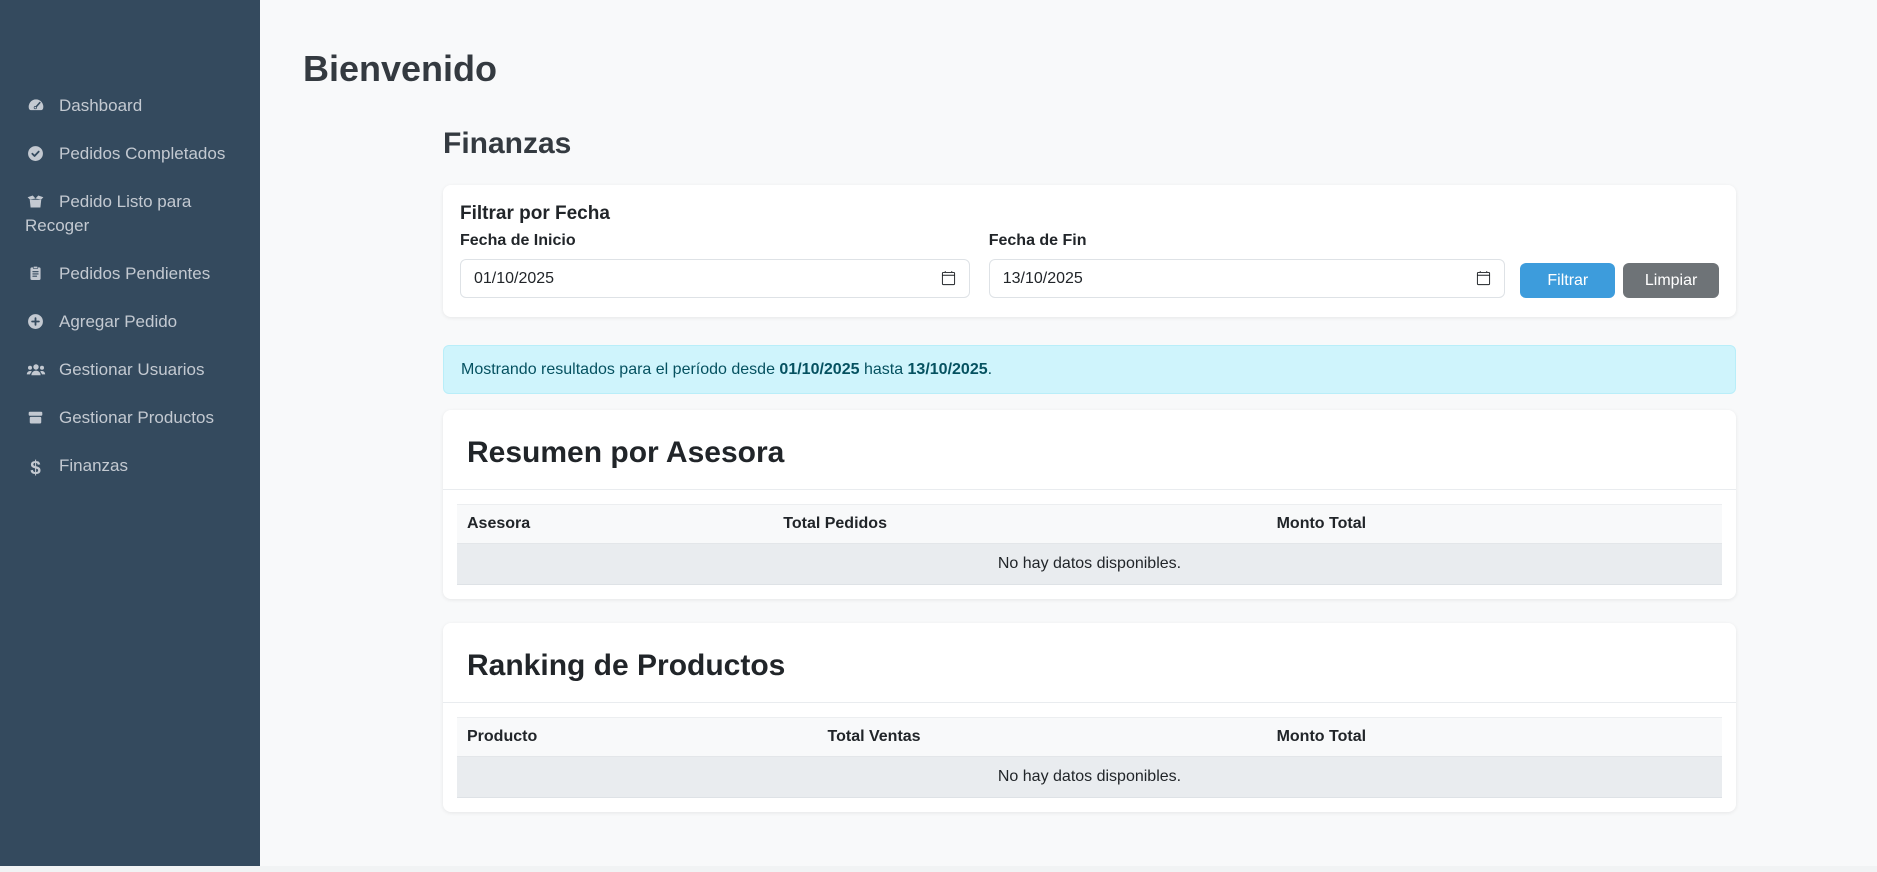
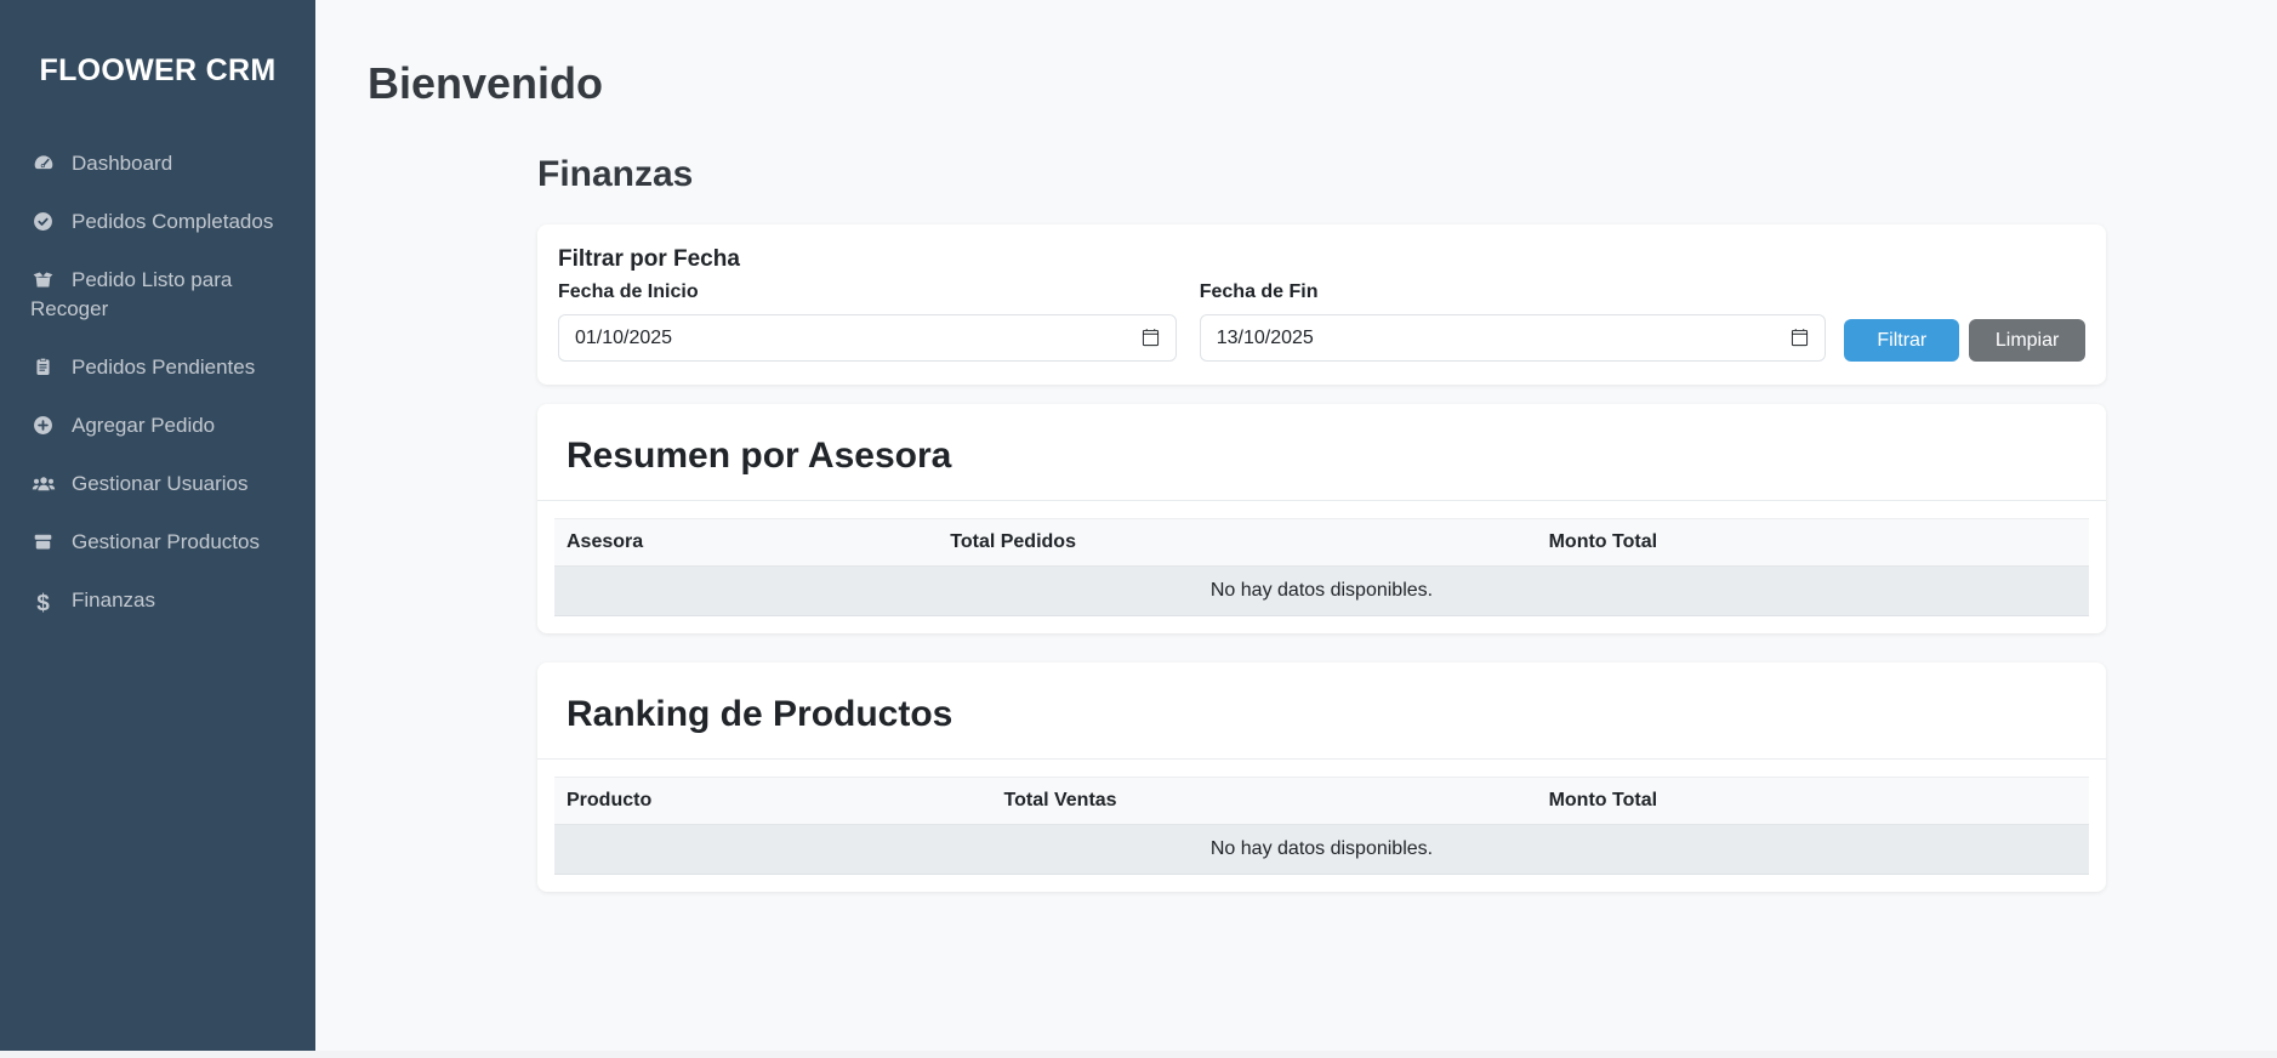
+ FLOOWER CRM
  Dashboard
  Pedidos Completados
  Pedido Listo para Recoger
  Pedidos Pendientes
  Agregar Pedido
  Gestionar Usuarios
  Gestionar Productos
  $ Finanzas
  Bienvenido
  Finanzas
  Filtrar por Fecha
  Fecha de Inicio
  01/10/2025
  Fecha de Fin
  13/10/2025
  Filtrar
  Limpiar
- Mostrando resultados para el período desde 01/10/2025 hasta 13/10/2025.
  Resumen por Asesora
  Asesora	Total Pedidos	Monto Total
  No hay datos disponibles.
  Ranking de Productos
  Producto	Total Ventas	Monto Total
  No hay datos disponibles.
